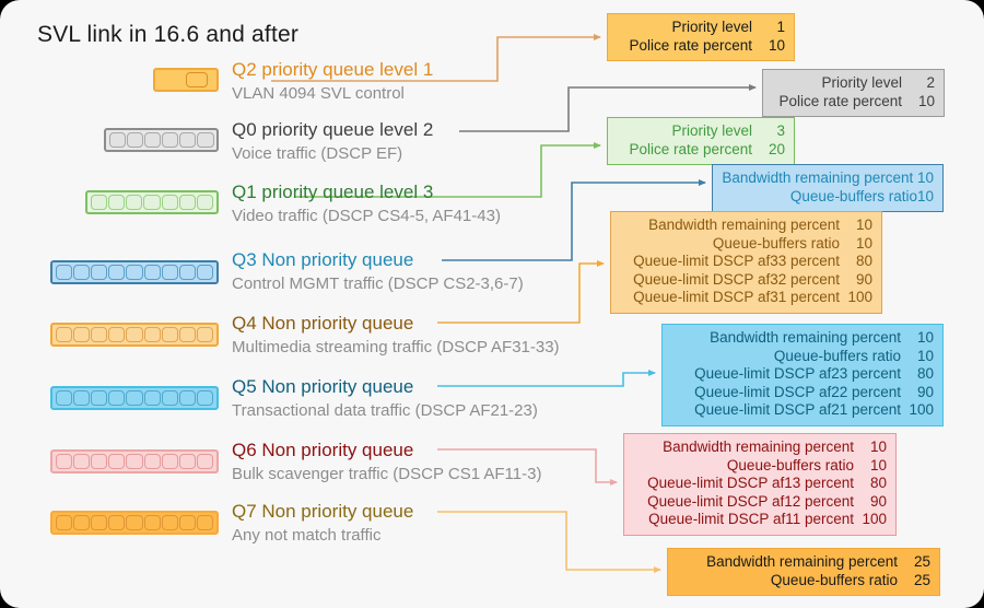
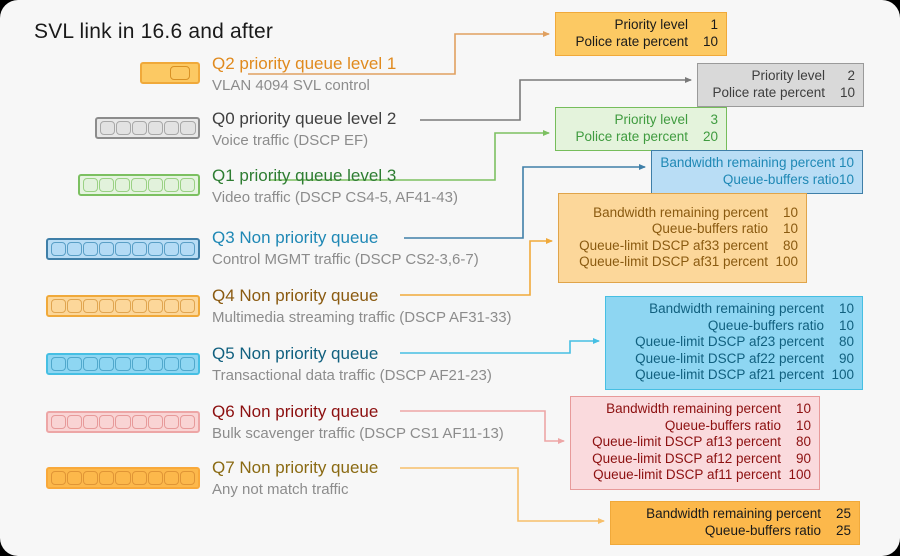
  SVL link in 16.6 and after
  Q2 priority queue level 1
  VLAN 4094 SVL control
  Q0 priority queue level 2
  Voice traffic (DSCP EF)
  Q1 priority queue level 3
  Video traffic (DSCP CS4-5, AF41-43)
  Q3 Non priority queue
  Control MGMT traffic (DSCP CS2-3,6-7)
  Q4 Non priority queue
  Multimedia streaming traffic (DSCP AF31-33)
  Q5 Non priority queue
  Transactional data traffic (DSCP AF21-23)
  Q6 Non priority queue
- Bulk scavenger traffic (DSCP CS1 AF11-3)
+ Bulk scavenger traffic (DSCP CS1 AF11-13)
  Q7 Non priority queue
  Any not match traffic
  Priority level 1
  Police rate percent 10
  Priority level 2
  Police rate percent 10
  Priority level 3
  Police rate percent 20
  Bandwidth remaining percent 10
  Queue-buffers ratio10
  Bandwidth remaining percent 10
  Queue-buffers ratio 10
  Queue-limit DSCP af33 percent 80
- Queue-limit DSCP af32 percent 90
  Queue-limit DSCP af31 percent 100
  Bandwidth remaining percent 10
  Queue-buffers ratio 10
  Queue-limit DSCP af23 percent 80
  Queue-limit DSCP af22 percent 90
  Queue-limit DSCP af21 percent 100
  Bandwidth remaining percent 10
  Queue-buffers ratio 10
  Queue-limit DSCP af13 percent 80
  Queue-limit DSCP af12 percent 90
  Queue-limit DSCP af11 percent 100
  Bandwidth remaining percent 25
  Queue-buffers ratio 25
